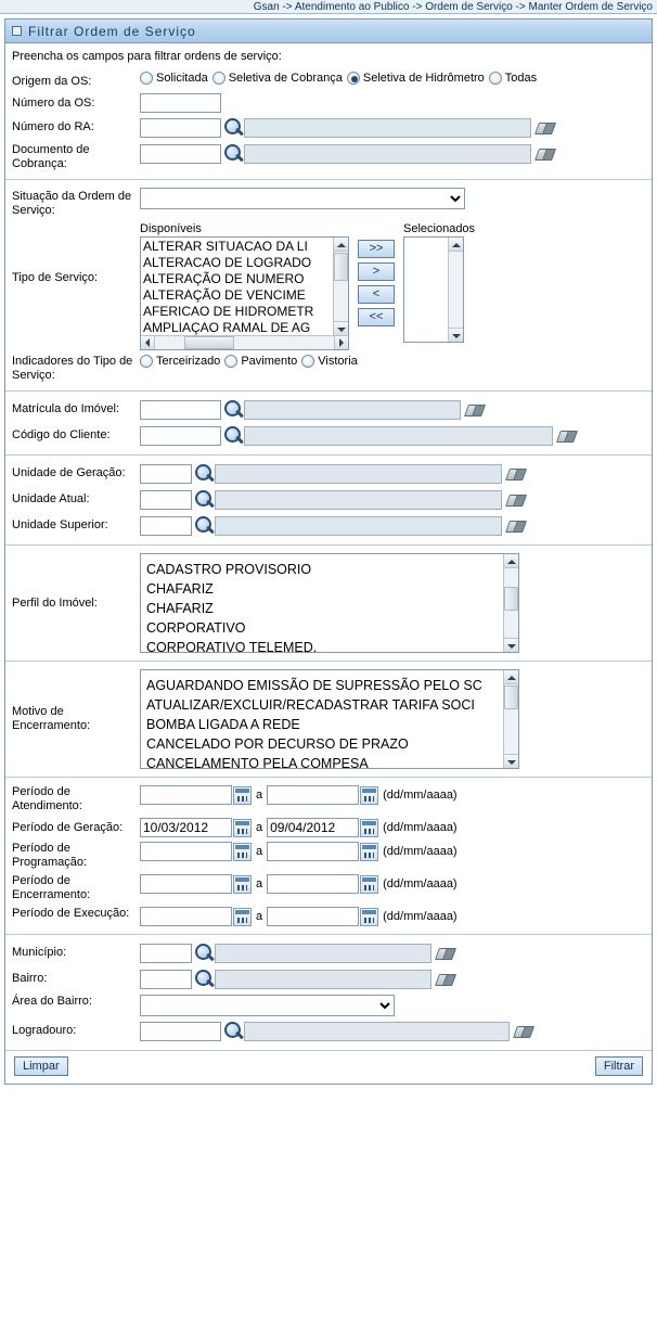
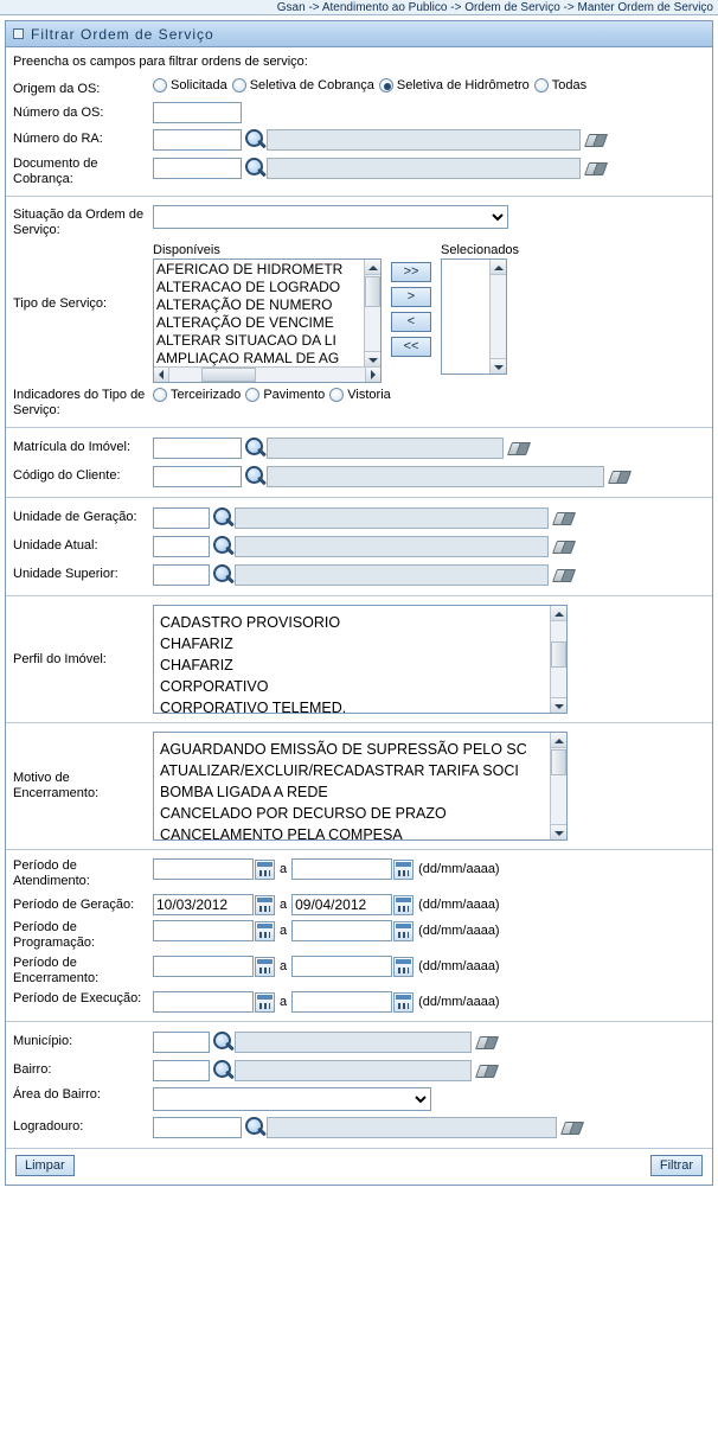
  Gsan -> Atendimento ao Publico -> Ordem de Serviço -> Manter Ordem de Serviço
  Filtrar Ordem de Serviço
  Preencha os campos para filtrar ordens de serviço:
  Origem da OS:
  Solicitada
  Seletiva de Cobrança
  Seletiva de Hidrômetro
  Todas
  Número da OS:
  Número do RA:
  Documento de Cobrança:
  Situação da Ordem de Serviço:
  Tipo de Serviço:
  Disponíveis
- ALTERAR SITUACAO DA LI
+ AFERICAO DE HIDROMETR
  ALTERACAO DE LOGRADO
  ALTERAÇÃO DE NUMERO
  ALTERAÇÃO DE VENCIME
- AFERICAO DE HIDROMETR
+ ALTERAR SITUACAO DA LI
  AMPLIAÇAO RAMAL DE AG
  >>
  >
  <
  <<
  Selecionados
  Indicadores do Tipo de Serviço:
  Terceirizado
  Pavimento
  Vistoria
  Matrícula do Imóvel:
  Código do Cliente:
  Unidade de Geração:
  Unidade Atual:
  Unidade Superior:
  Perfil do Imóvel:
  CADASTRO PROVISORIO
  CHAFARIZ
  CHAFARIZ
  CORPORATIVO
  CORPORATIVO TELEMED.
  Motivo de Encerramento:
  AGUARDANDO EMISSÃO DE SUPRESSÃO PELO SC
  ATUALIZAR/EXCLUIR/RECADASTRAR TARIFA SOCI
  BOMBA LIGADA A REDE
  CANCELADO POR DECURSO DE PRAZO
  CANCELAMENTO PELA COMPESA
  Período de Atendimento:
  a
  (dd/mm/aaaa)
  Período de Geração:
  10/03/2012
  a
  09/04/2012
  (dd/mm/aaaa)
  Período de Programação:
  a
  (dd/mm/aaaa)
  Período de Encerramento:
  a
  (dd/mm/aaaa)
  Período de Execução:
  a
  (dd/mm/aaaa)
  Município:
  Bairro:
  Área do Bairro:
  Logradouro:
  Limpar
  Filtrar
